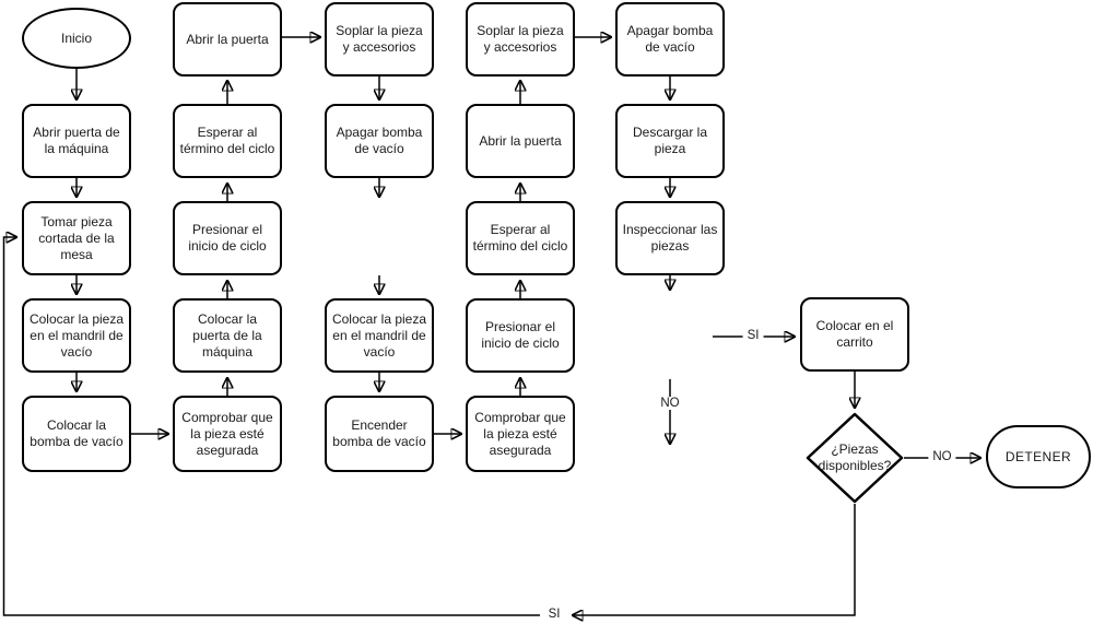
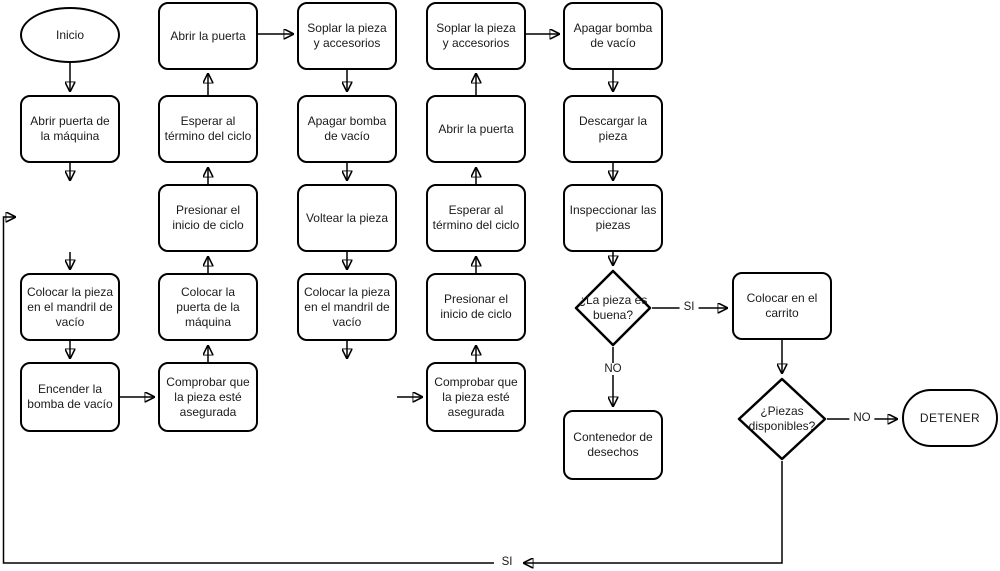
  Inicio
  Abrir puerta de la máquina
- Tomar pieza cortada de la mesa
  Colocar la pieza en el mandril de vacío
- Colocar la bomba de vacío
+ Encender la bomba de vacío
  Abrir la puerta
  Esperar al término del ciclo
  Presionar el inicio de ciclo
  Colocar la puerta de la máquina
  Comprobar que la pieza esté asegurada
  Soplar la pieza y accesorios
  Apagar bomba de vacío
+ Voltear la pieza
  Colocar la pieza en el mandril de vacío
- Encender bomba de vacío
  Soplar la pieza y accesorios
  Abrir la puerta
  Esperar al término del ciclo
  Presionar el inicio de ciclo
  Comprobar que la pieza esté asegurada
  Apagar bomba de vacío
  Descargar la pieza
  Inspeccionar las piezas
+ ¿La pieza es buena?
+ Contenedor de desechos
  Colocar en el carrito
  ¿Piezas disponibles?
  DETENER
  SI
  NO
  NO
  SI
